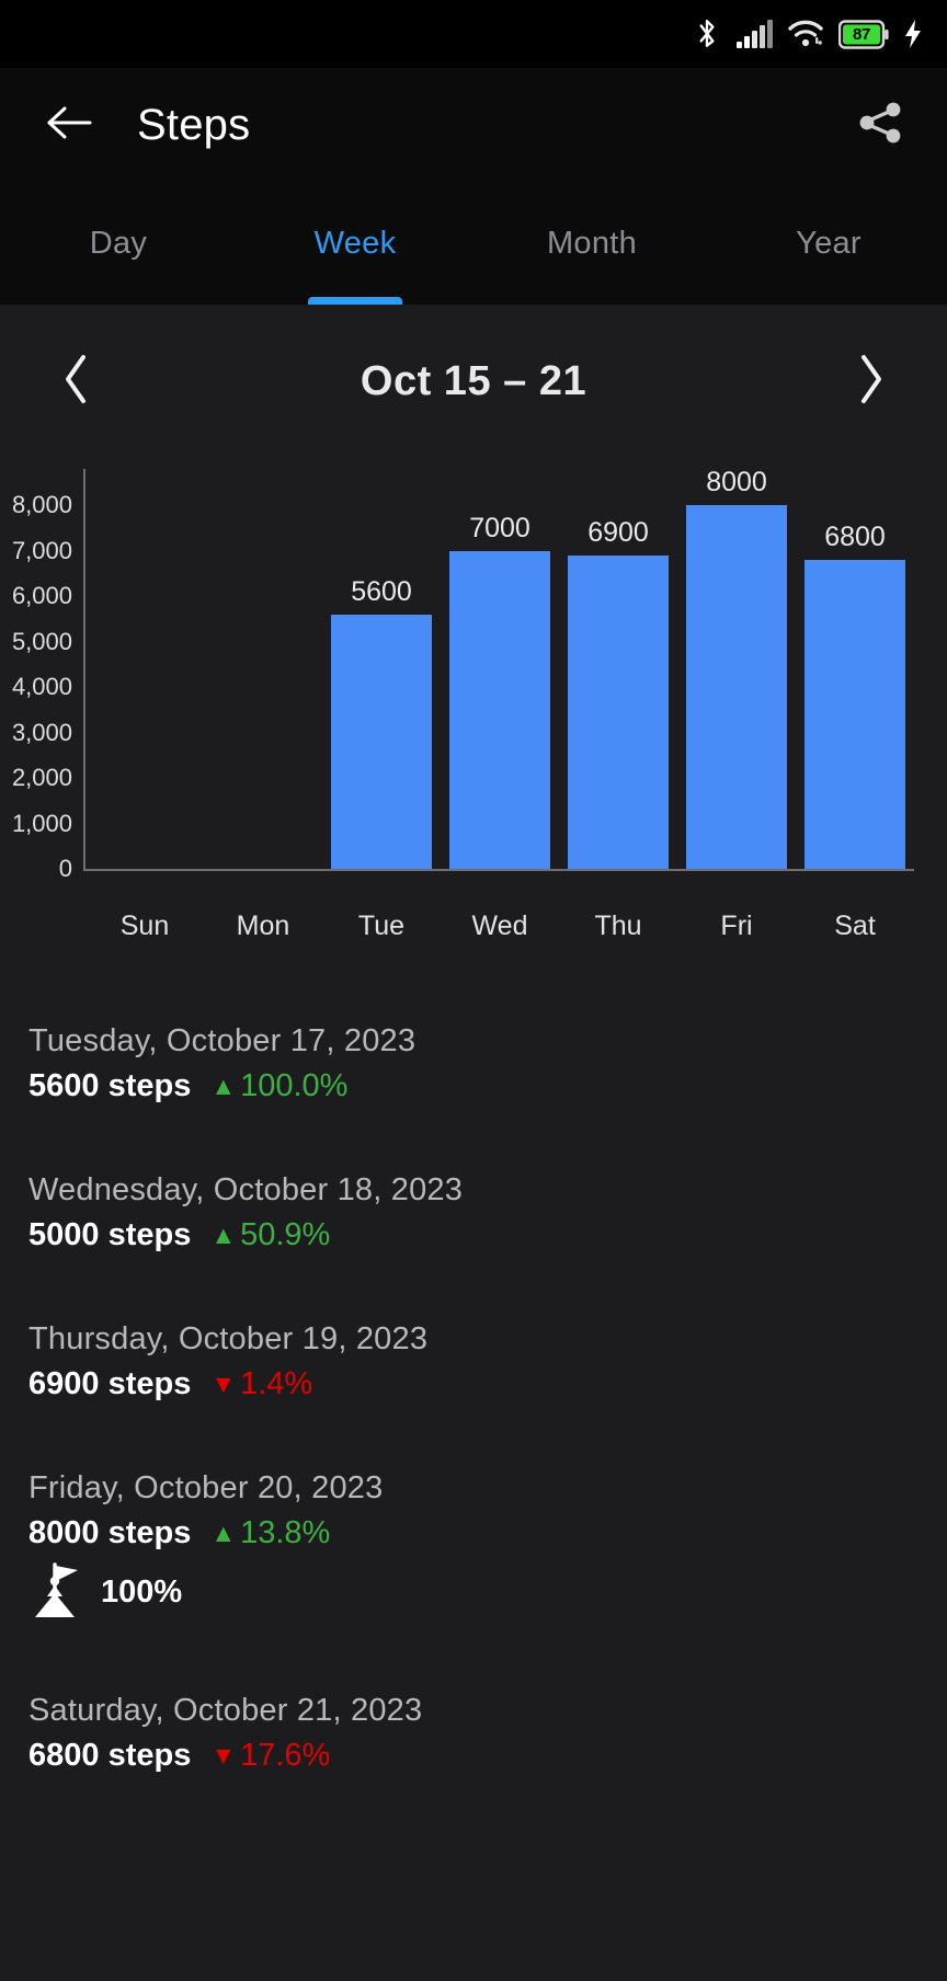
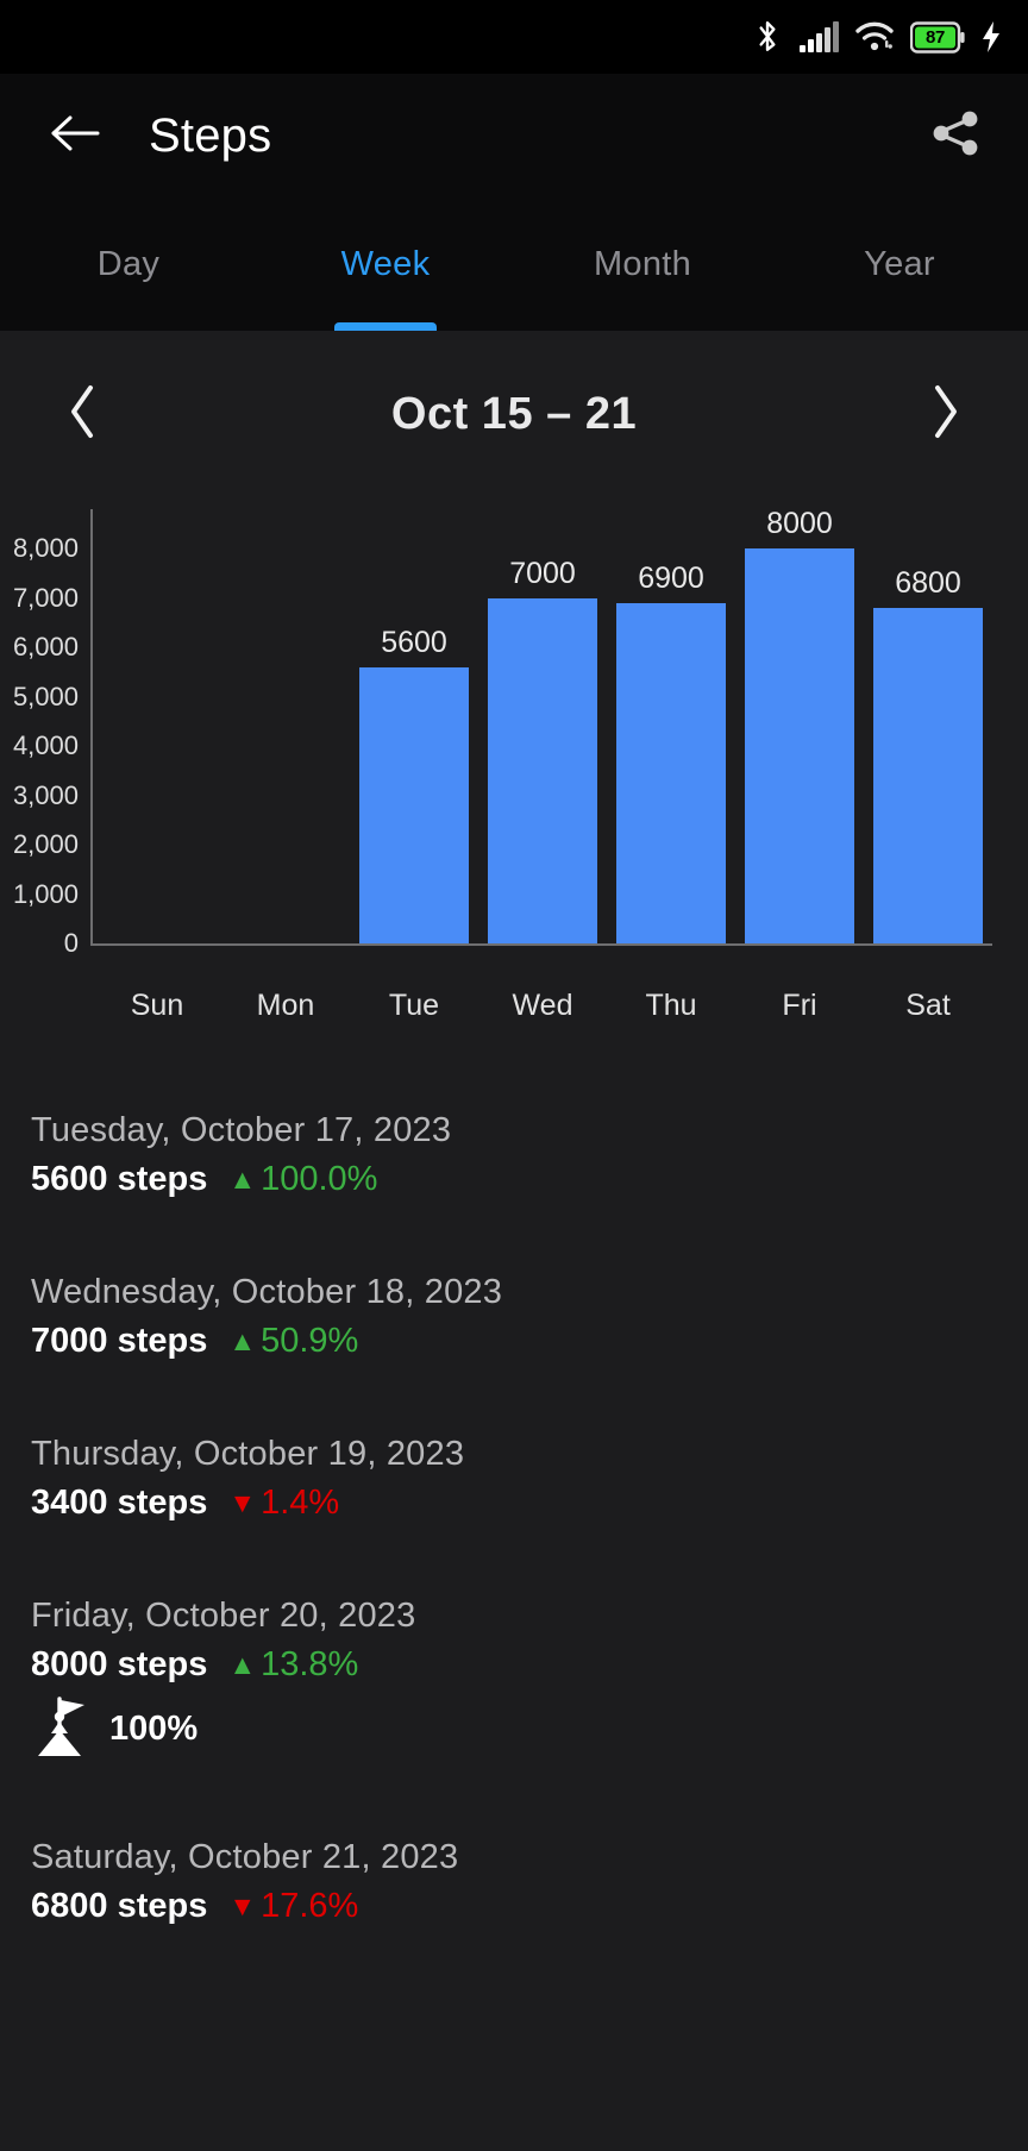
  87
  Steps
  Day
  Week
  Month
  Year
  Oct 15 – 21
  0
  1,000
  2,000
  3,000
  4,000
  5,000
  6,000
  7,000
  8,000
  5600
  7000
  6900
  8000
  6800
  Sun
  Mon
  Tue
  Wed
  Thu
  Fri
  Sat
  Tuesday, October 17, 2023
  5600 steps
  ▲
  100.0%
  Wednesday, October 18, 2023
- 5000 steps
+ 7000 steps
  ▲
  50.9%
  Thursday, October 19, 2023
- 6900 steps
+ 3400 steps
  ▼
  1.4%
  Friday, October 20, 2023
  8000 steps
  ▲
  13.8%
  100%
  Saturday, October 21, 2023
  6800 steps
  ▼
  17.6%
